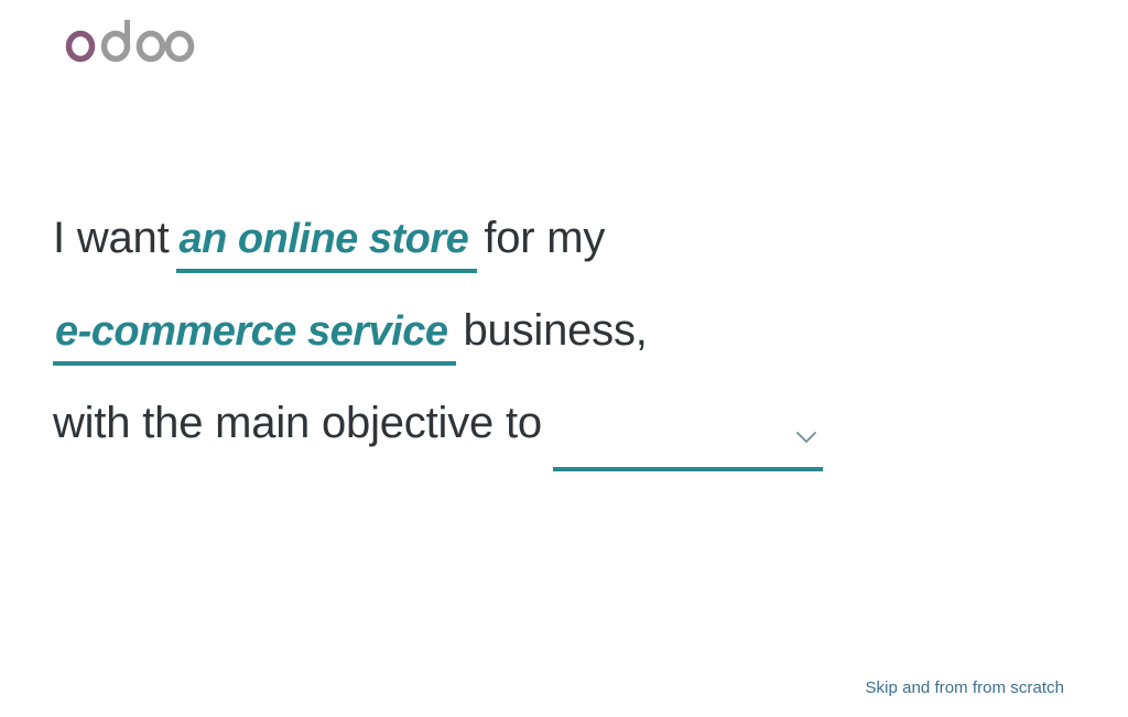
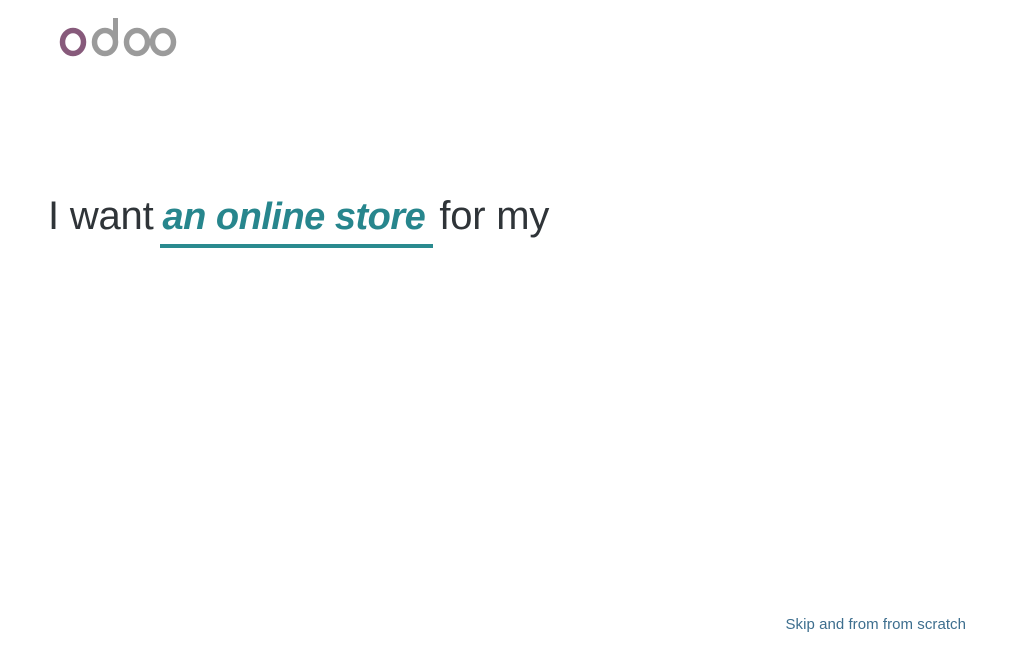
  I want
  an online store
  for my
- e-commerce service
- business,
- with the main objective to
  Skip and from from scratch
